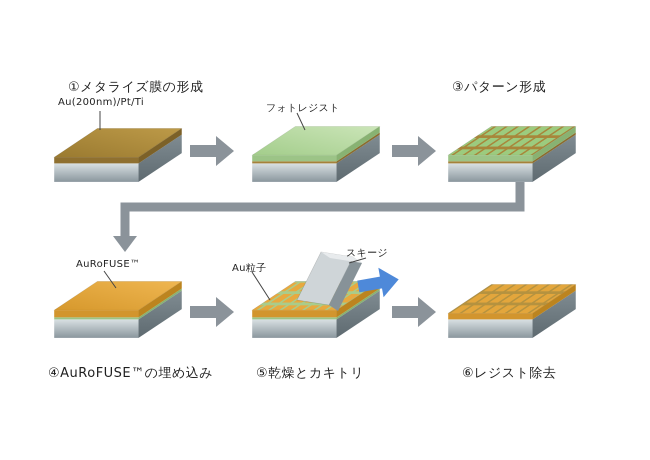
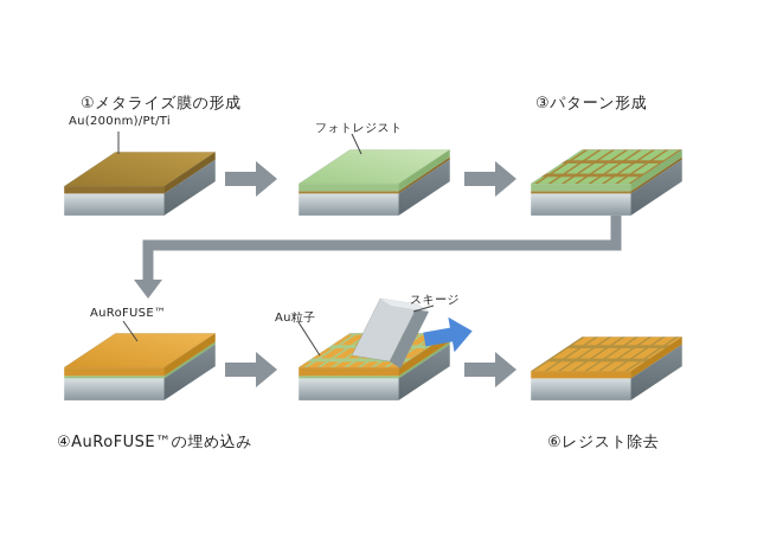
  ①メタライズ膜の形成
  ③パターン形成
  ④AuRoFUSE™の埋め込み
- ⑤乾燥とカキトリ
  ⑥レジスト除去
  Au(200nm)/Pt/Ti
  フォトレジスト
  AuRoFUSE™
  Au粒子
  スキージ
